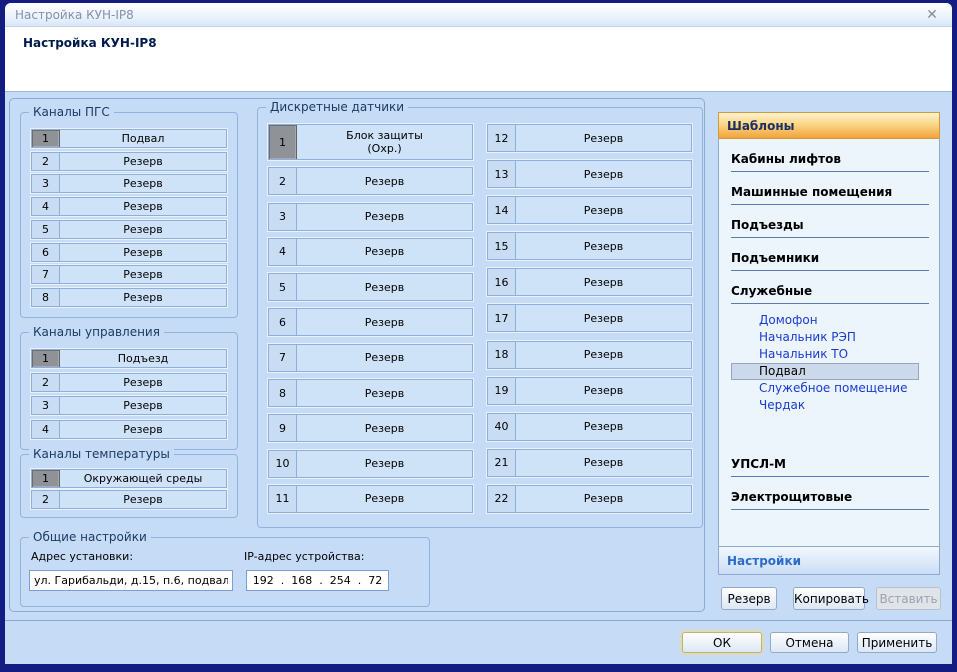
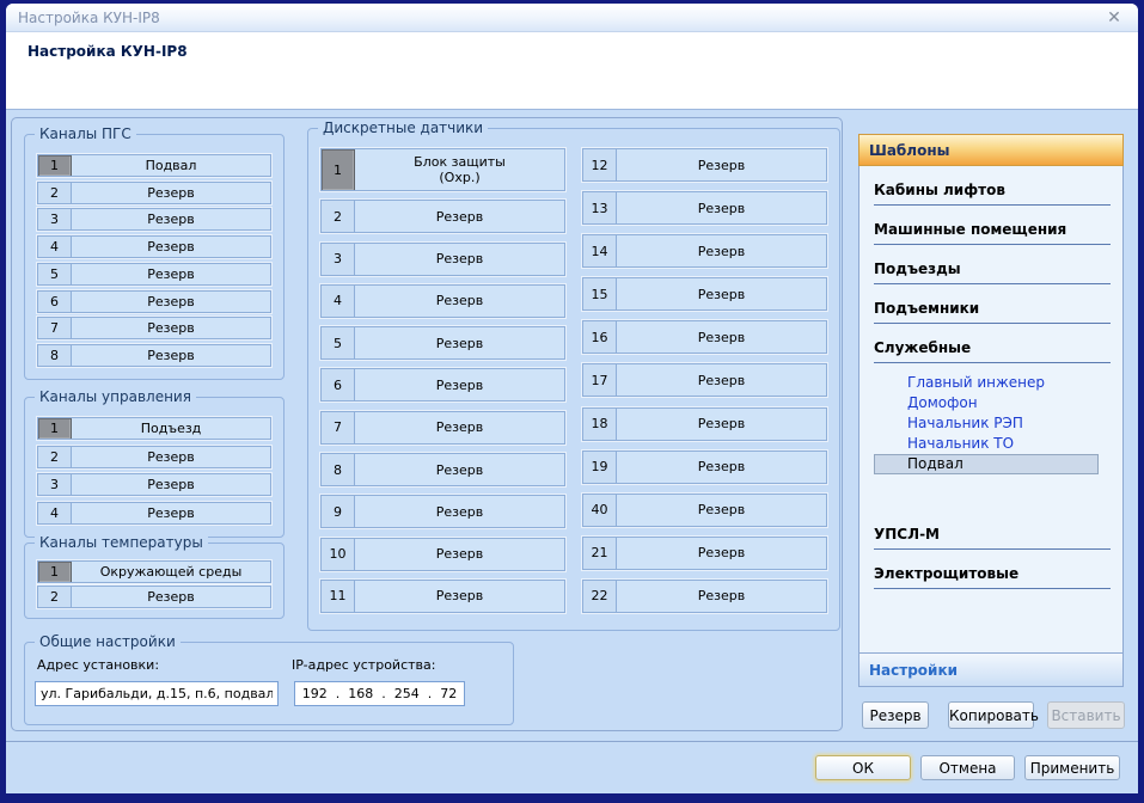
  Настройка КУН-IP8
  ✕
  Настройка КУН-IP8
  Каналы ПГС
  1
  Подвал
  2
  Резерв
  3
  Резерв
  4
  Резерв
  5
  Резерв
  6
  Резерв
  7
  Резерв
  8
  Резерв
  Каналы управления
  1
  Подъезд
  2
  Резерв
  3
  Резерв
  4
  Резерв
  Каналы температуры
  1
  Окружающей среды
  2
  Резерв
  Дискретные датчики
  1
  Блок защиты
  (Охр.)
  2
  Резерв
  3
  Резерв
  4
  Резерв
  5
  Резерв
  6
  Резерв
  7
  Резерв
  8
  Резерв
  9
  Резерв
  10
  Резерв
  11
  Резерв
  12
  Резерв
  13
  Резерв
  14
  Резерв
  15
  Резерв
  16
  Резерв
  17
  Резерв
  18
  Резерв
  19
  Резерв
  40
  Резерв
  21
  Резерв
  22
  Резерв
  Общие настройки
  Адрес установки:
  ул. Гарибальди, д.15, п.6, подвал
  IP-адрес устройства:
  192 . 168 . 254 . 72
  Шаблоны
  Кабины лифтов
  Машинные помещения
  Подъезды
  Подъемники
  Служебные
+ Главный инженер
  Домофон
  Начальник РЭП
  Начальник ТО
  Подвал
- Служебное помещение
- Чердак
  УПСЛ-М
  Электрощитовые
  Настройки
  Резерв
  Копировать
  Вставить
  ОК
  Отмена
  Применить
